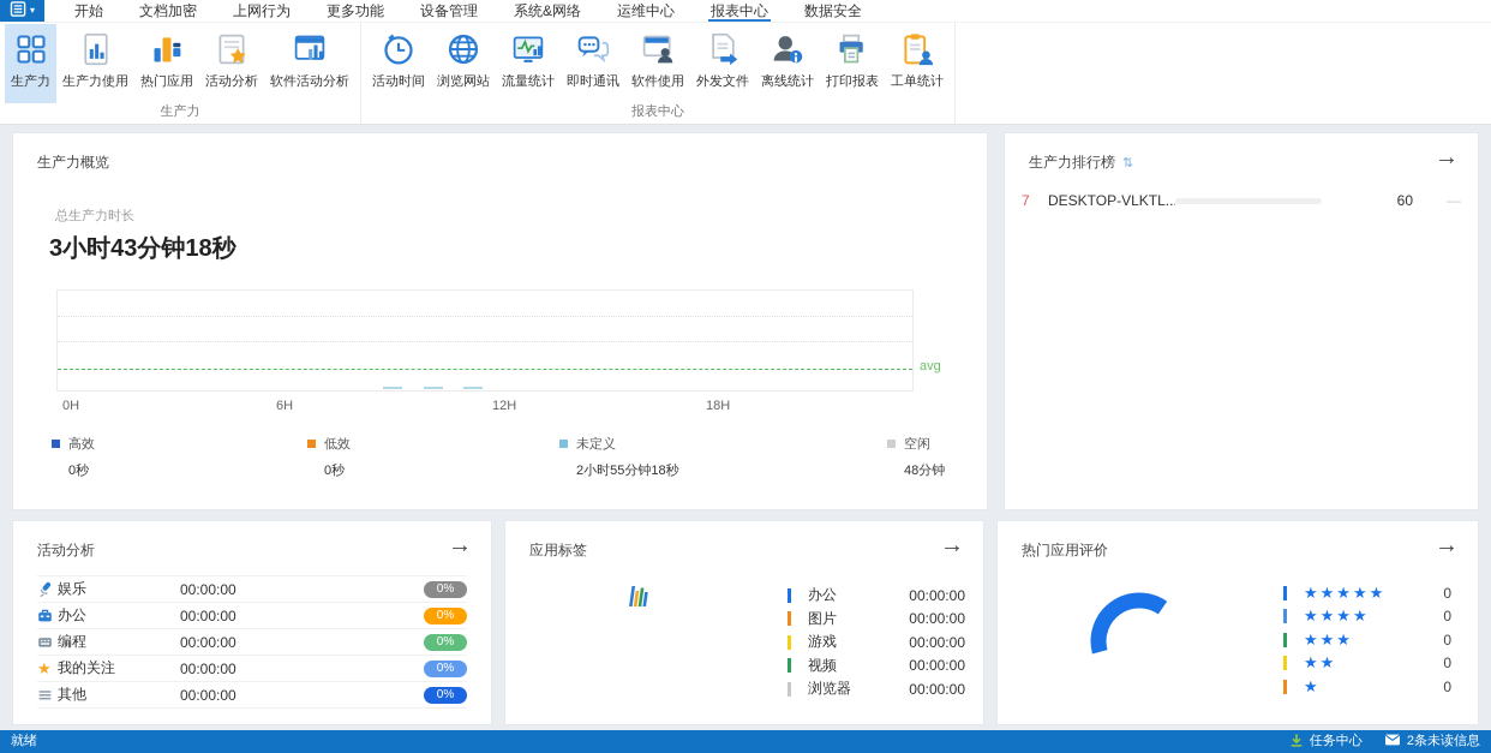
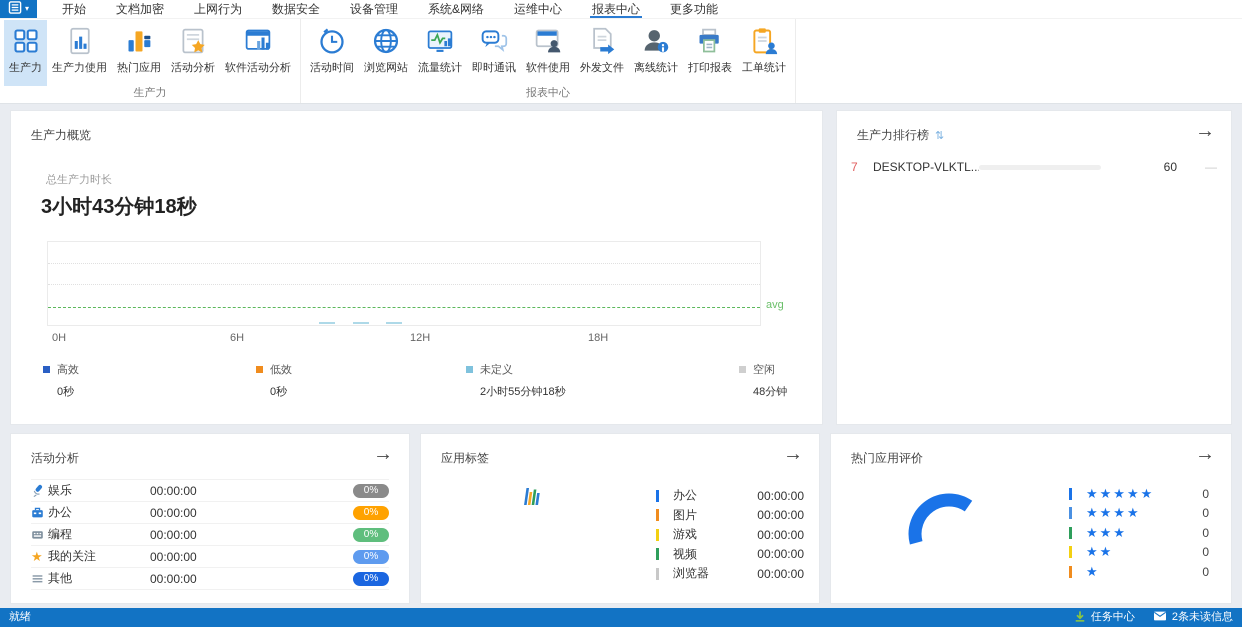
  ▾
  开始
  文档加密
  上网行为
- 更多功能
+ 数据安全
  设备管理
  系统&网络
  运维中心
  报表中心
- 数据安全
+ 更多功能
  生产力
  生产力使用
  热门应用
  活动分析
  软件活动分析
  生产力
  活动时间
  浏览网站
  流量统计
  即时通讯
  软件使用
  外发文件
  离线统计
  打印报表
  工单统计
  报表中心
  生产力概览
  总生产力时长
  3小时43分钟18秒
  avg
  0H
  6H
  12H
  18H
  高效
  0秒
  低效
  0秒
  未定义
  2小时55分钟18秒
  空闲
  48分钟
  生产力排行榜
  ⇅
  →
  7
  DESKTOP-VLKTL..
  60
  —
  活动分析
  →
  娱乐
  00:00:00
  0%
  办公
  00:00:00
  0%
  编程
  00:00:00
  0%
  ★
  我的关注
  00:00:00
  0%
  其他
  00:00:00
  0%
  应用标签
  →
  办公
  00:00:00
  图片
  00:00:00
  游戏
  00:00:00
  视频
  00:00:00
  浏览器
  00:00:00
  热门应用评价
  →
  ★★★★★
  0
  ★★★★
  0
  ★★★
  0
  ★★
  0
  ★
  0
  就绪
  任务中心
  2条未读信息
